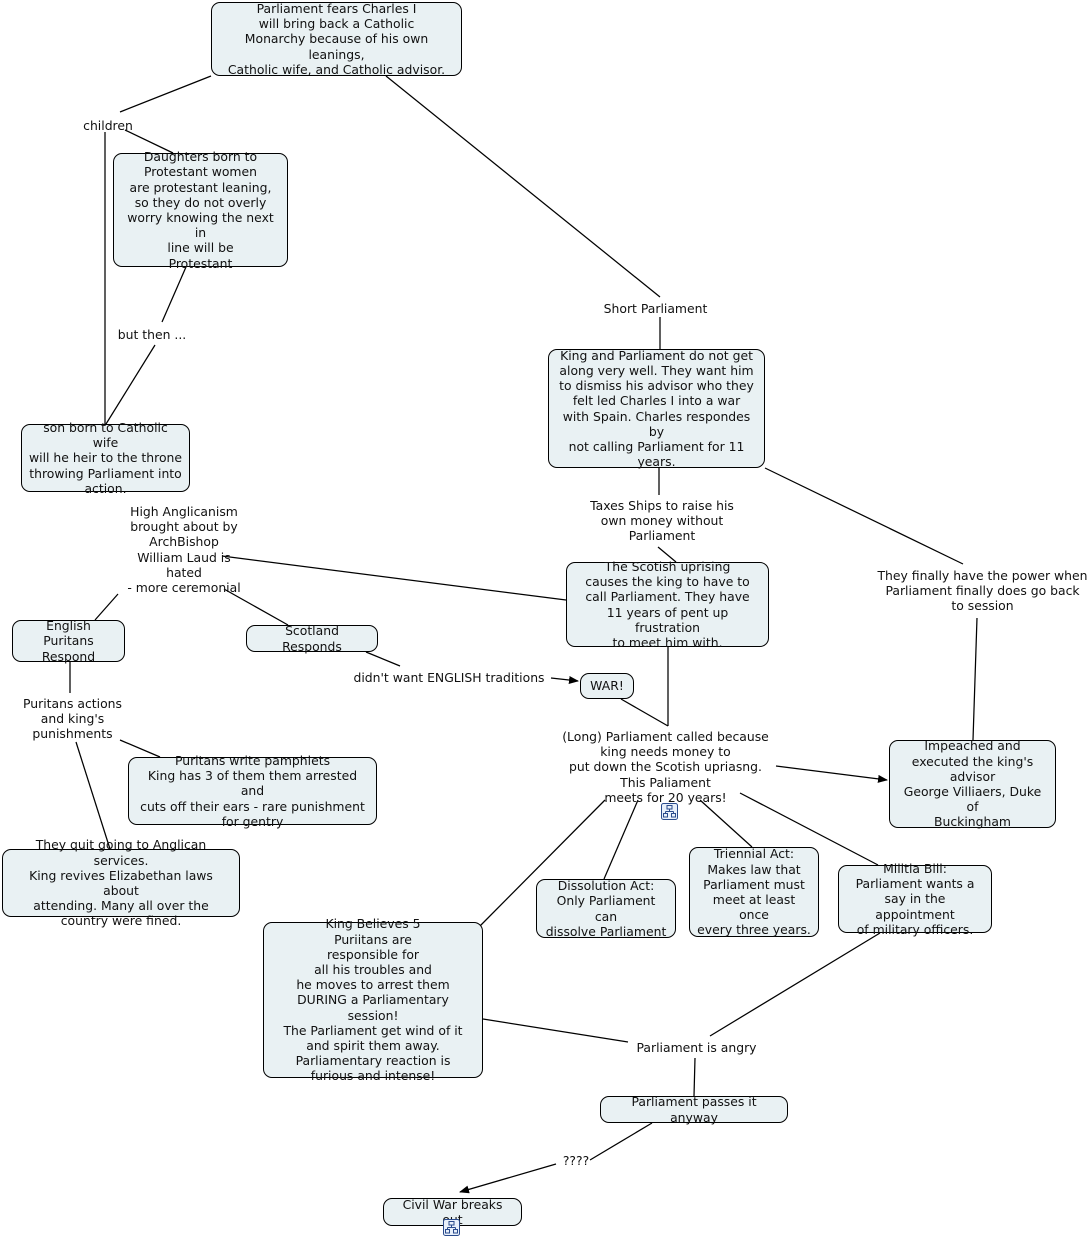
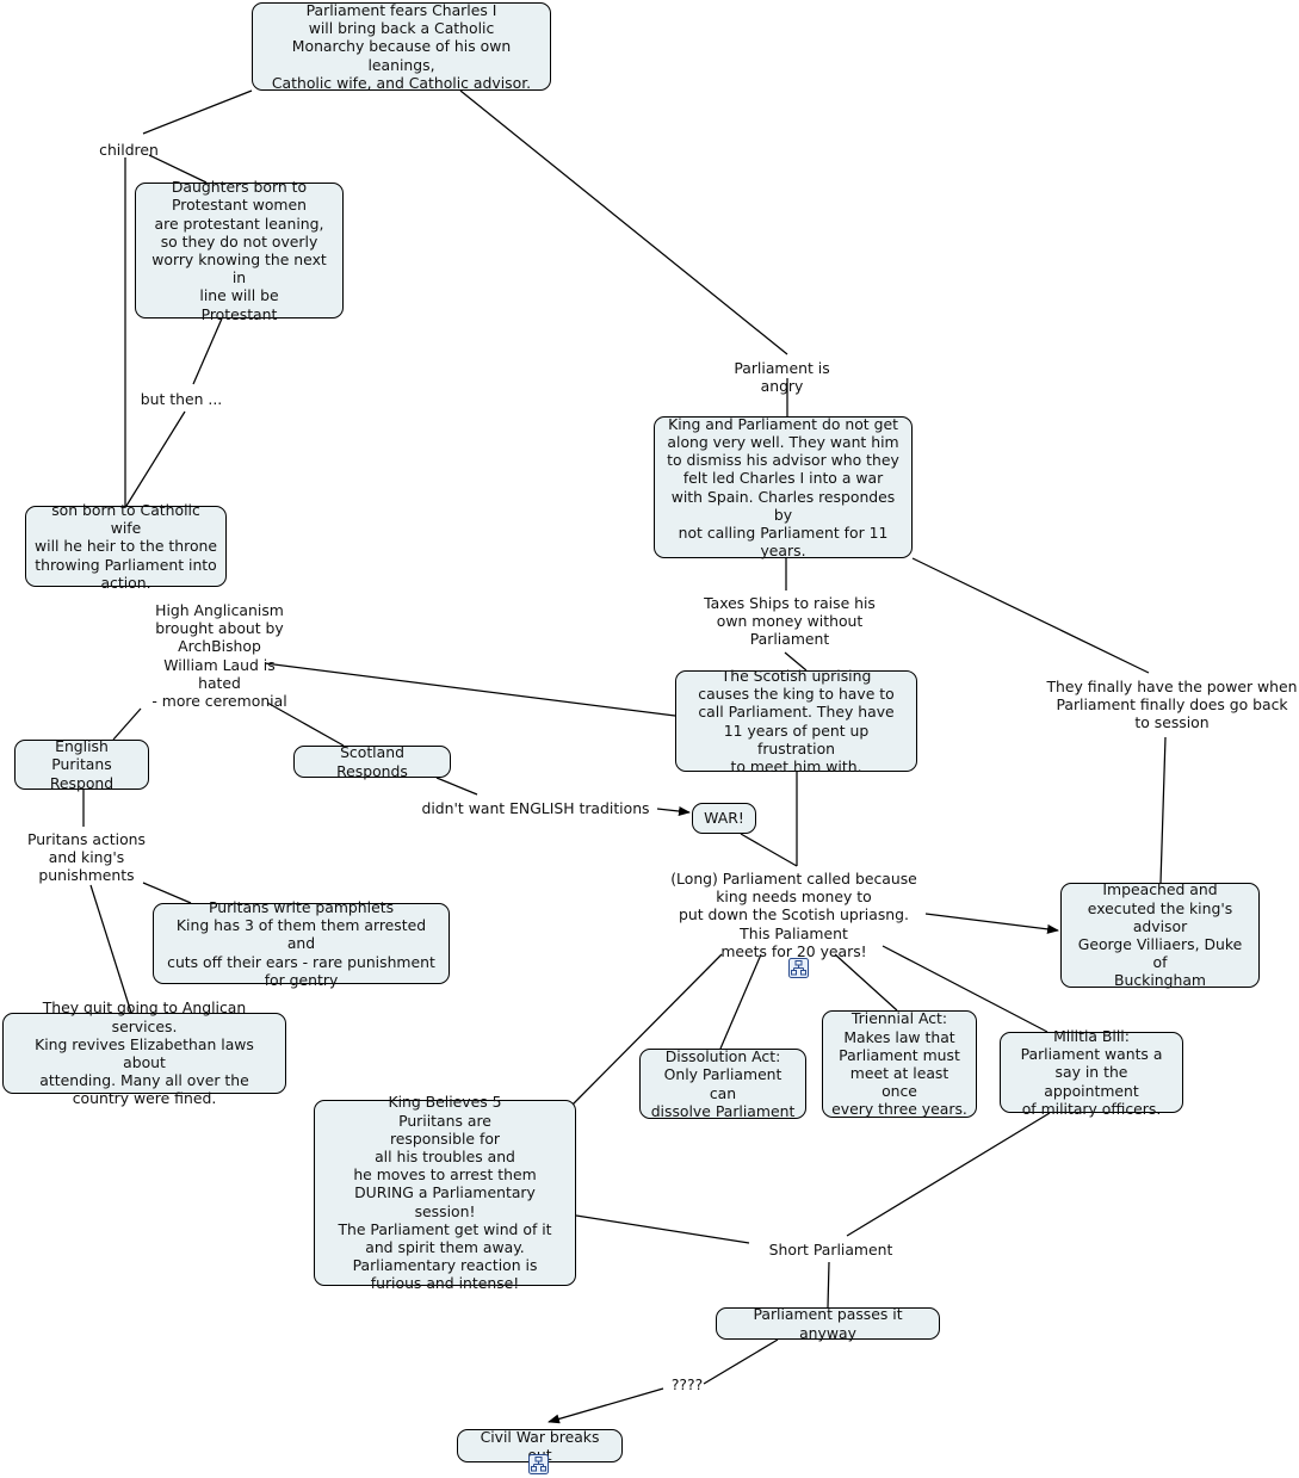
  Parliament fears Charles I
  will bring back a Catholic
  Monarchy because of his own leanings,
  Catholic wife, and Catholic advisor.
  Daughters born to
  Protestant women
  are protestant leaning,
  so they do not overly
  worry knowing the next in
  line will be
  Protestant
  son born to Catholic wife
  will he heir to the throne
  throwing Parliament into
  action.
  King and Parliament do not get
  along very well. They want him
  to dismiss his advisor who they
  felt led Charles I into a war
  with Spain. Charles respondes by
  not calling Parliament for 11
  years.
  The Scotish uprising
  causes the king to have to
  call Parliament. They have
  11 years of pent up frustration
  to meet him with.
  English Puritans
  Respond
  Scotland Responds
  WAR!
  Puritans write pamphlets
  King has 3 of them them arrested and
  cuts off their ears - rare punishment
  for gentry
  They quit going to Anglican services.
  King revives Elizabethan laws about
  attending. Many all over the
  country were fined.
  Impeached and
  executed the king's
  advisor
  George Villiaers, Duke of
  Buckingham
  Dissolution Act:
  Only Parliament can
  dissolve Parliament
  Triennial Act:
  Makes law that
  Parliament must
  meet at least once
  every three years.
  Militia Bill:
  Parliament wants a
  say in the appointment
  of military officers.
  King Believes 5
  Puriitans are
  responsible for
  all his troubles and
  he moves to arrest them
  DURING a Parliamentary session!
  The Parliament get wind of it
  and spirit them away.
  Parliamentary reaction is
  furious and intense!
  Parliament passes it anyway
  Civil War breaks t
  children
  but then ...
- Short Parliament
+ Parliament is angry
  Taxes Ships to raise his
  own money without
  Parliament
  High Anglicanism
  brought about by
  ArchBishop
  William Laud is
  hated
  - more ceremonial
  didn't want ENGLISH traditions
  Puritans actions
  and king's
  punishments
  They finally have the power when
  Parliament finally does go back
  to session
  (Long) Parliament called because
  king needs money to
  put down the Scotish upriasng.
  This Paliament
  meets for 20 years!
- Parliament is angry
+ Short Parliament
  ????
